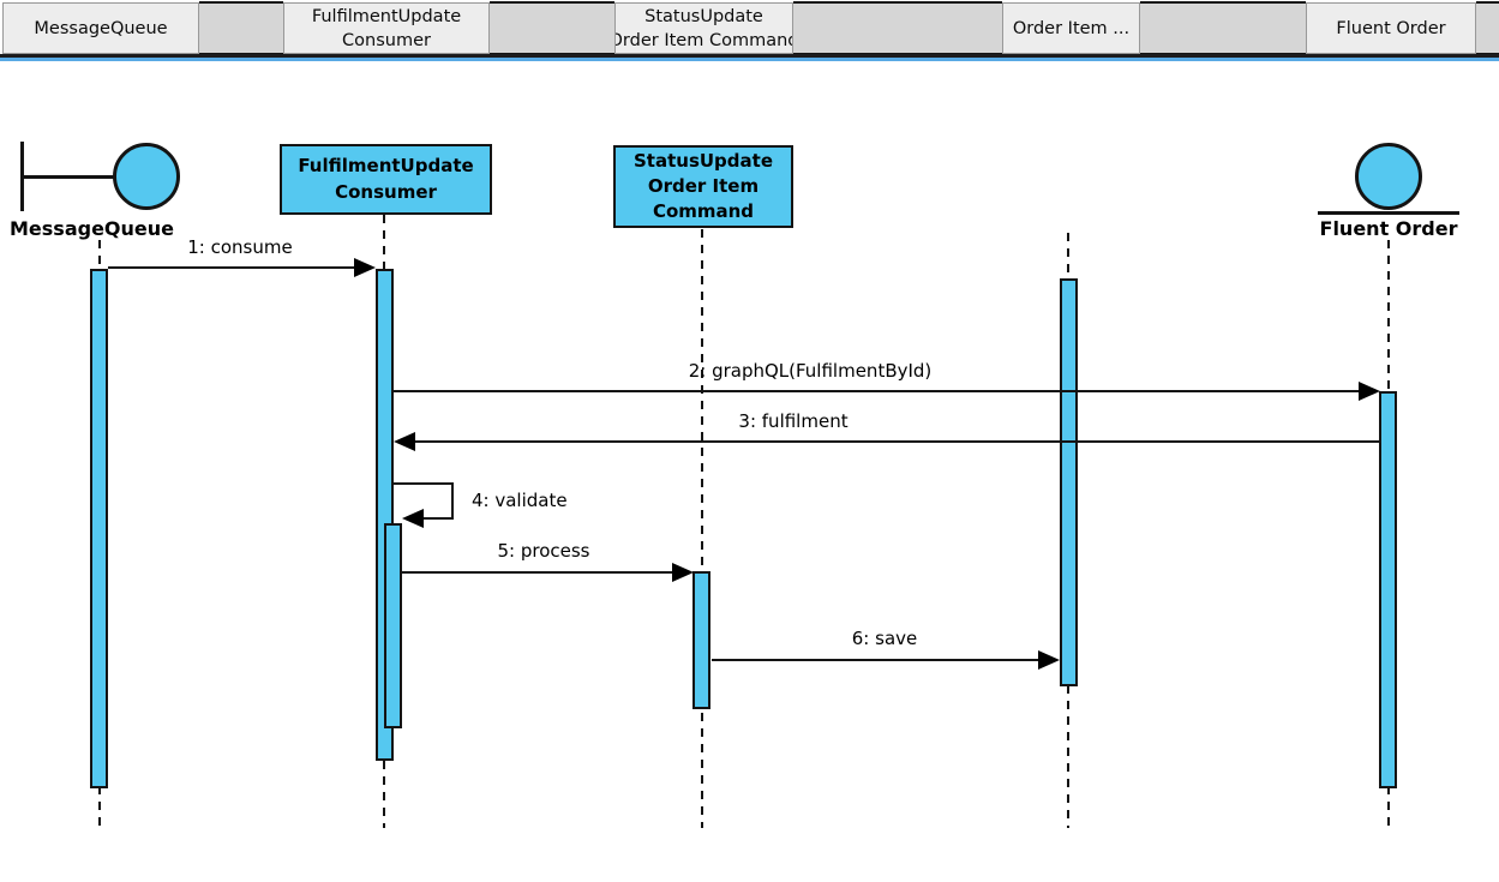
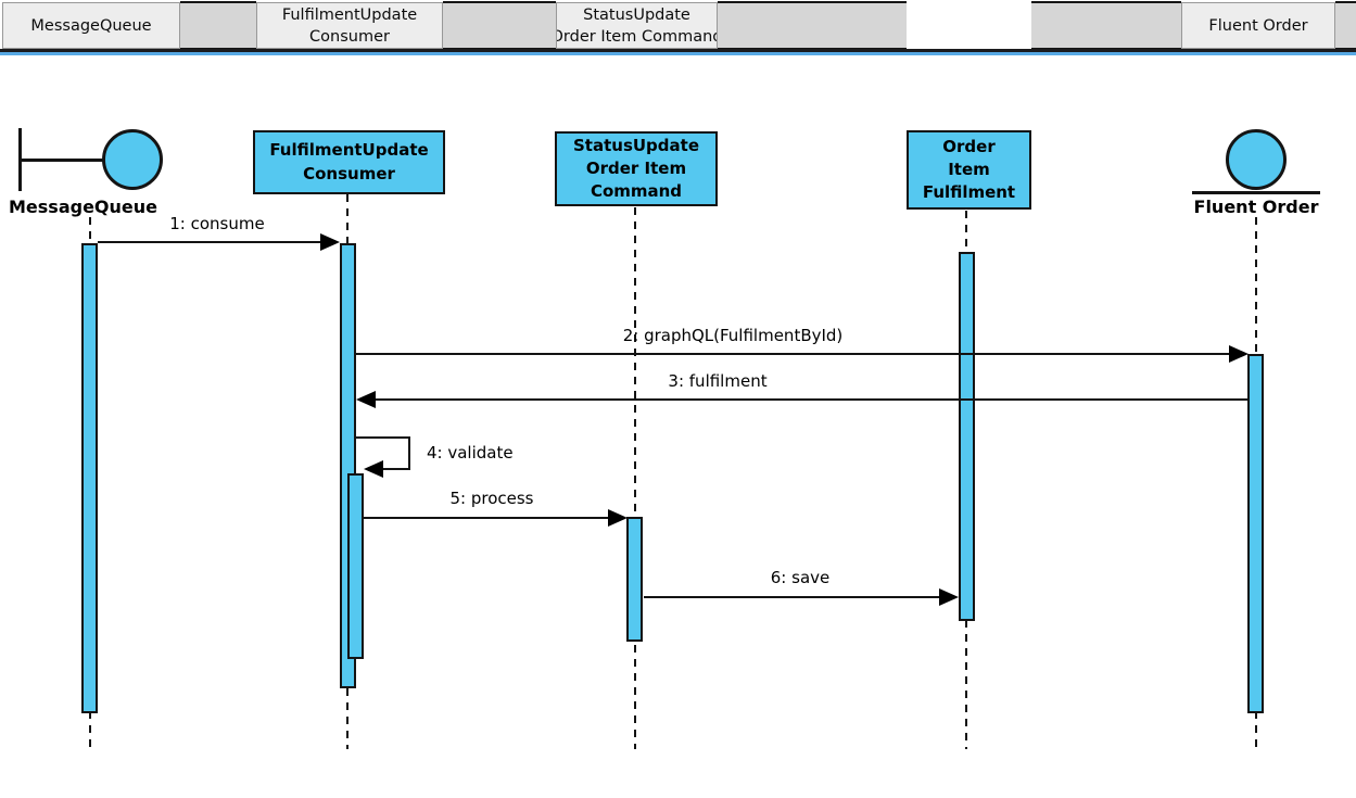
  MessageQueue
  FulfilmentUpdate
  Consumer
  StatusUpdate
  Order Item Comman
- Order Item ...
  Fluent Order
  MessageQueue
  FulfilmentUpdate
  Consumer
  StatusUpdate
  Order Item
  Command
+ Order
+ Item
+ Fulfilment
  Fluent Order
  1: consume
  2: graphQL(FulfilmentById)
  3: fulfilment
  4: validate
  5: process
  6: save
